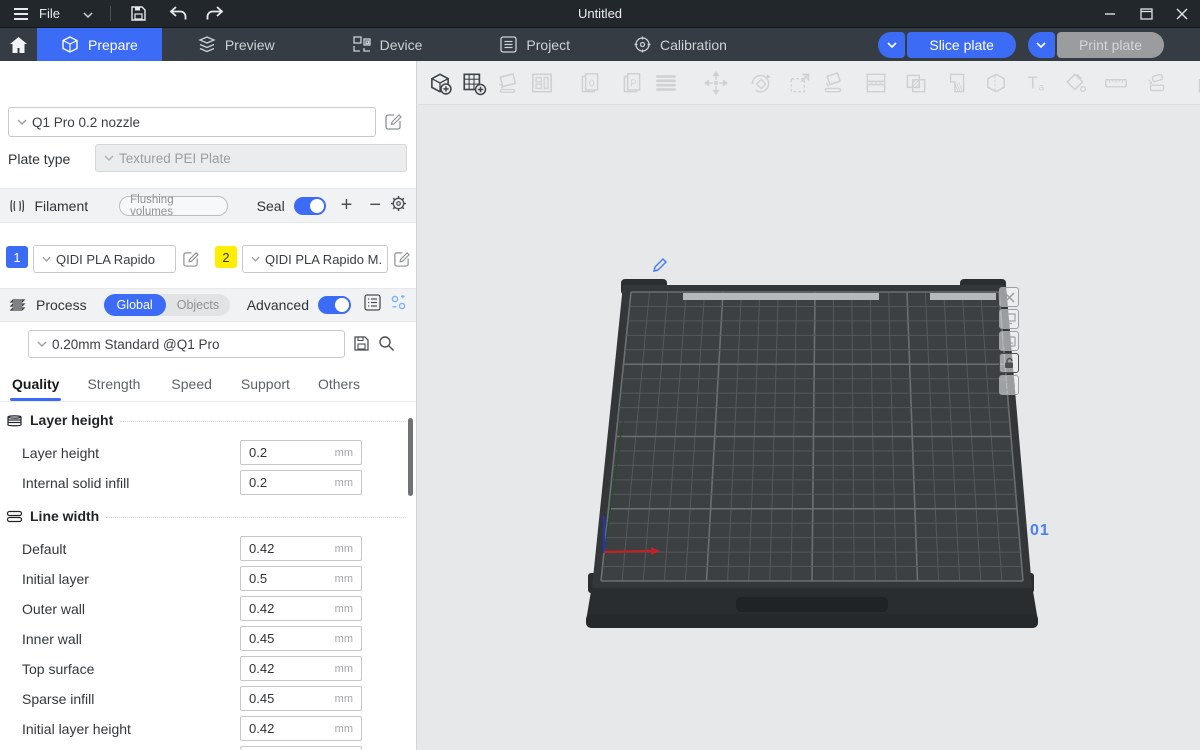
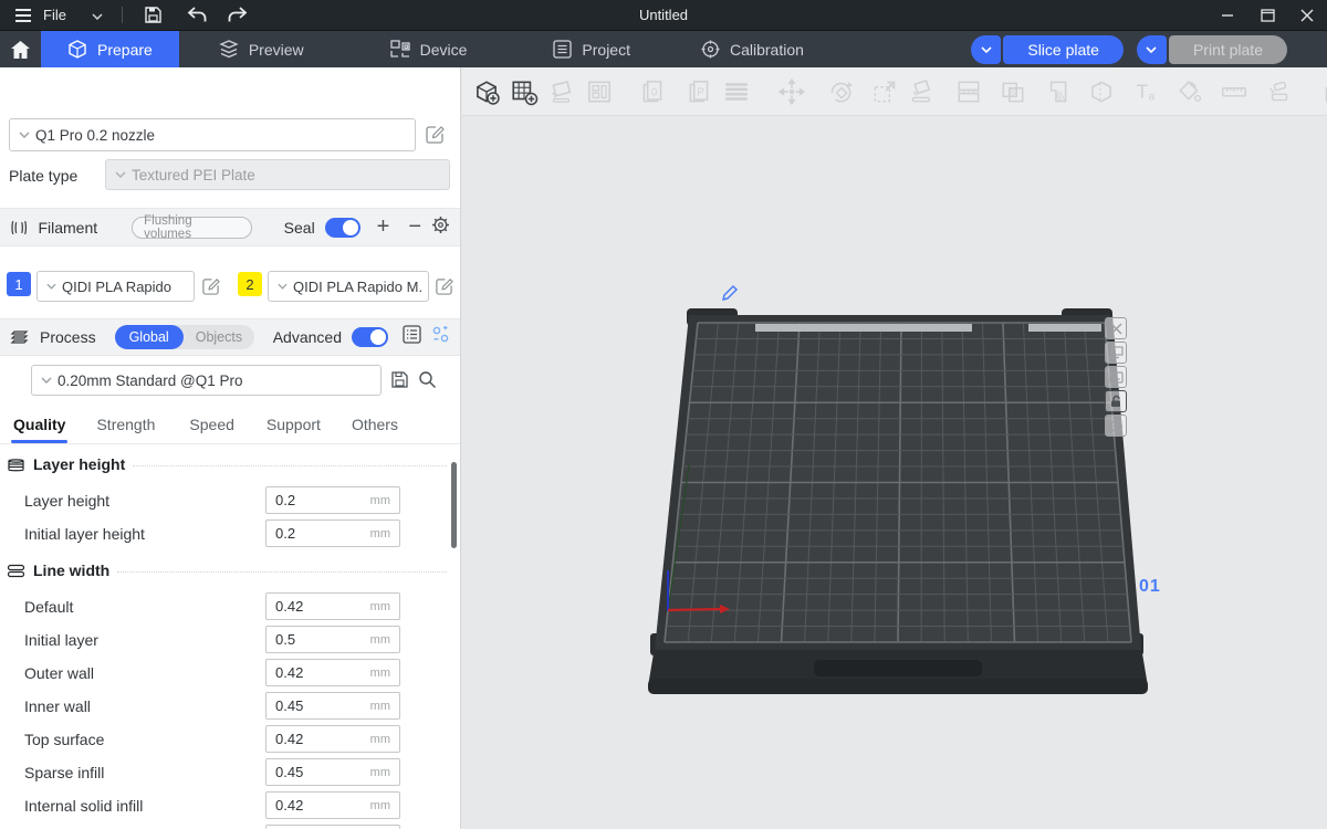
  File
  Untitled
  Prepare
  Preview
  Device
  Project
  Calibration
  Slice plate
  Print plate
  Q1 Pro 0.2 nozzle
  Plate type
  Textured PEI Plate
  Filament
  Flushing volumes
  Seal
  +
  −
  1
  QIDI PLA Rapido
  2
  QIDI PLA Rapido M.
  Process
  Global
  Objects
  Advanced
  0.20mm Standard @Q1 Pro
  Quality
  Strength
  Speed
  Support
  Others
  Layer height
  Layer height
  0.2
  mm
- Internal solid infill
+ Initial layer height
  0.2
  mm
  Line width
  Default
  0.42
  mm
  Initial layer
  0.5
  mm
  Outer wall
  0.42
  mm
  Inner wall
  0.45
  mm
  Top surface
  0.42
  mm
  Sparse infill
  0.45
  mm
- Initial layer height
+ Internal solid infill
  0.42
  mm
  0
  P
  T
  a
  01
